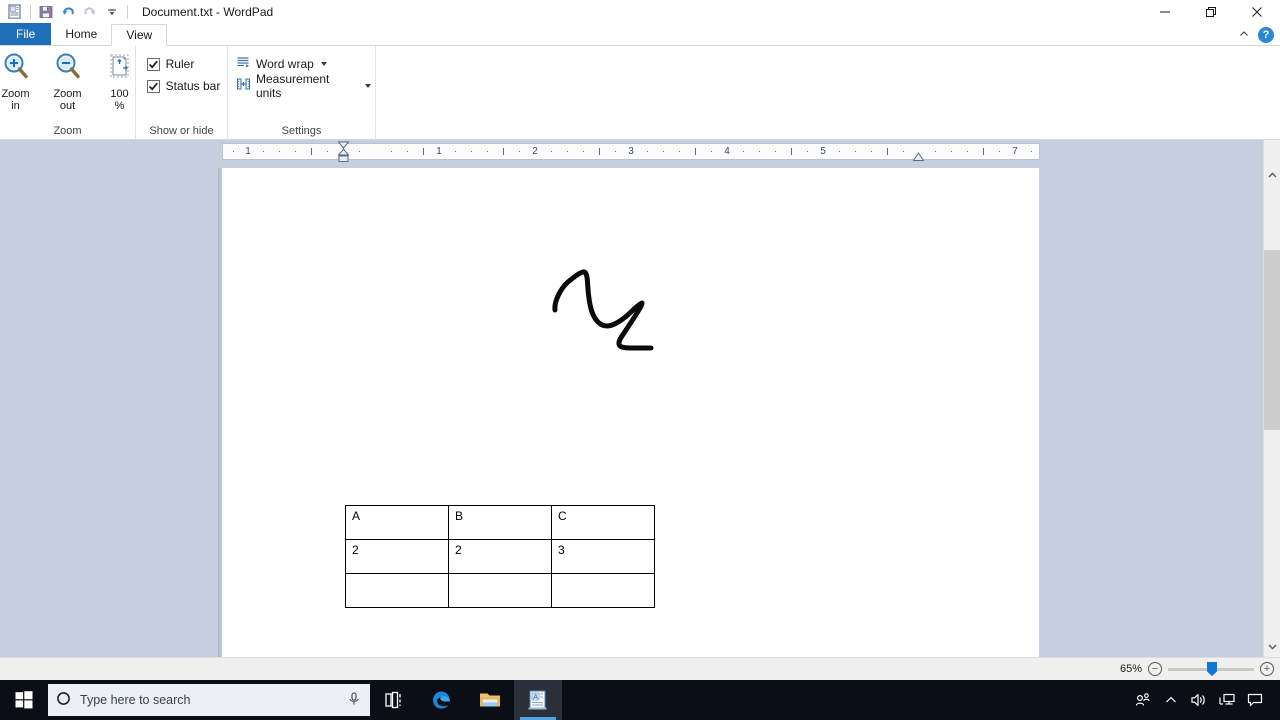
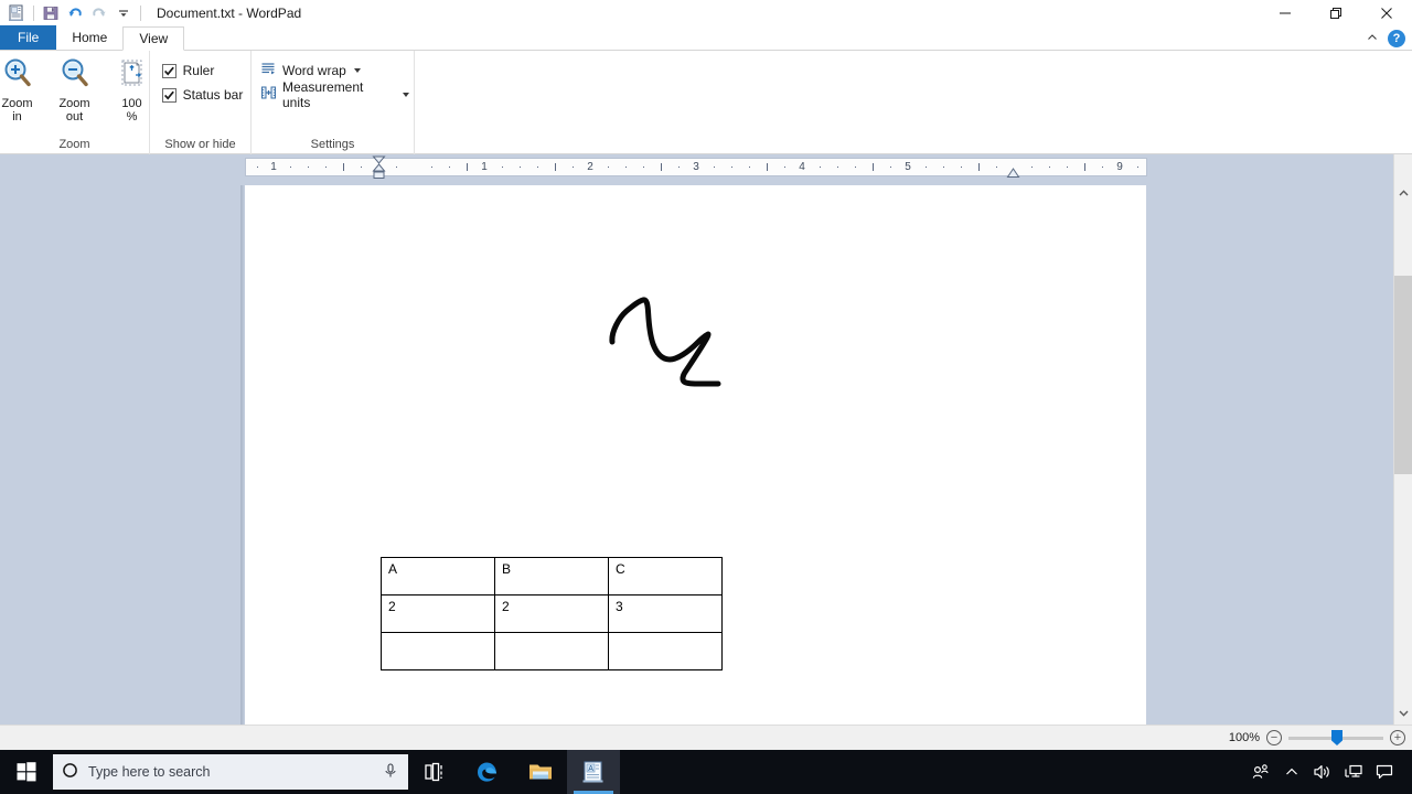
  Document.txt - WordPad
  File
  Home
  View
  ?
  Zoom
  in
  Zoom
  out
  100
  %
  Zoom
  Ruler
  Status bar
  Show or hide
  Word wrap
  Measurement units
  Settings
  1
  1
  2
  3
  4
  5
- 7
+ 9
  A	B	C
  2	2	3
- 65%
+ 100%
  −
  +
  Type here to search
